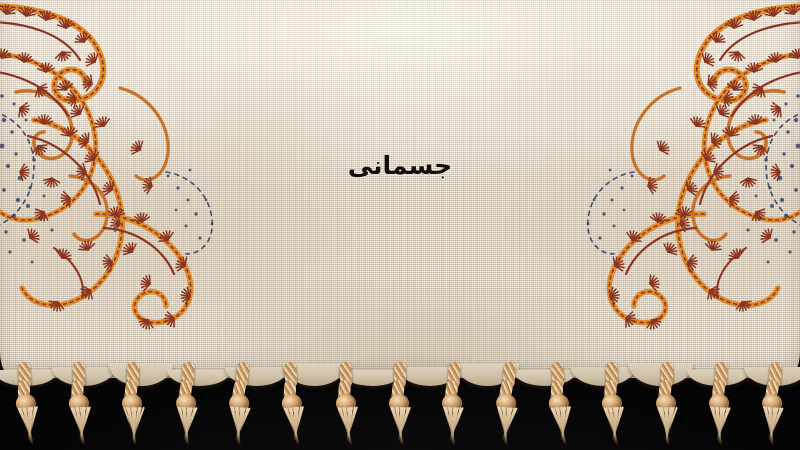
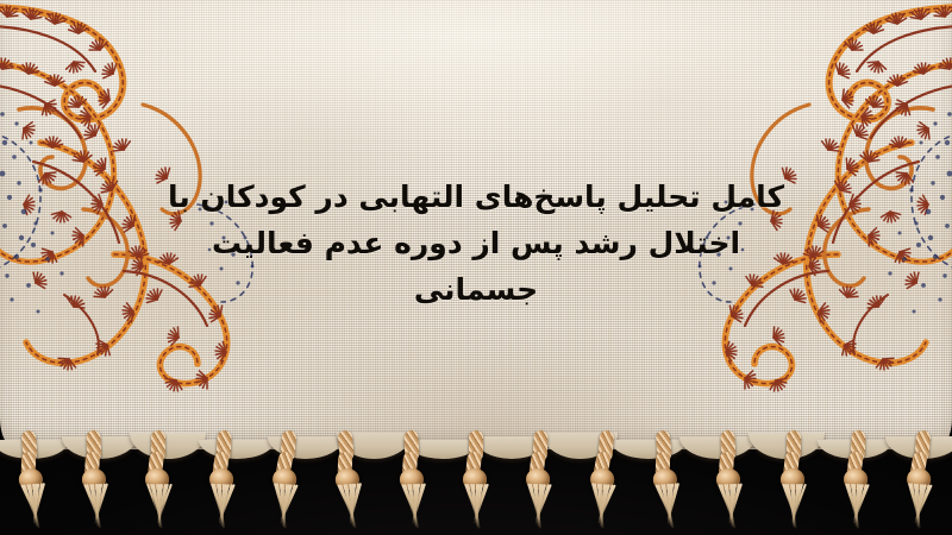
+ کامل تحلیل پاسخ‌های التهابی در کودکان با
+ اختلال رشد پس از دوره عدم فعالیت
  جسمانی
